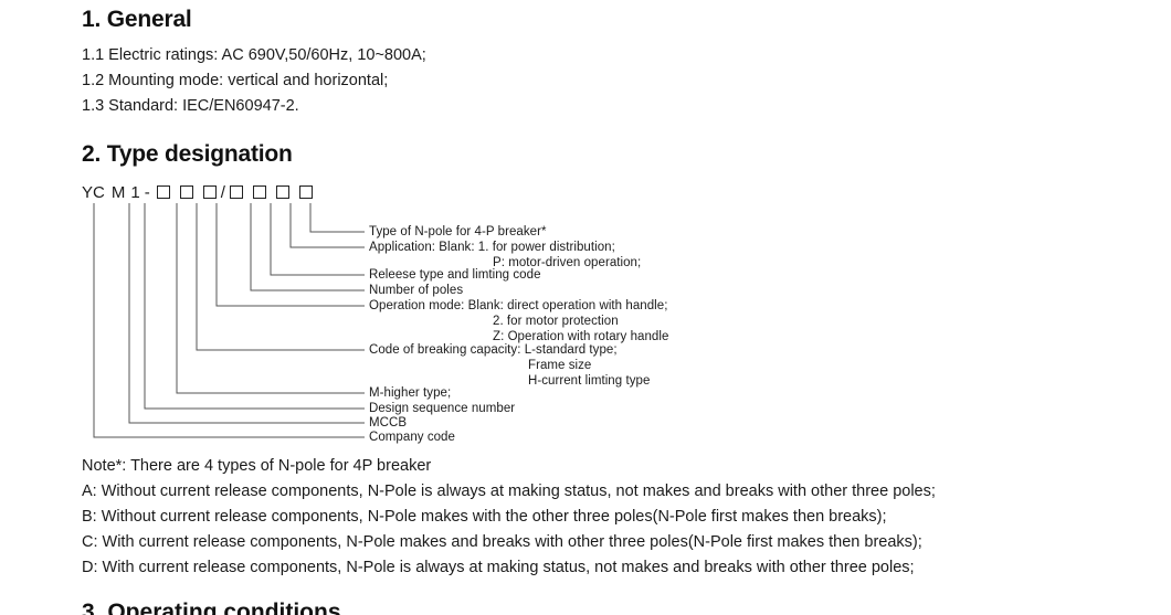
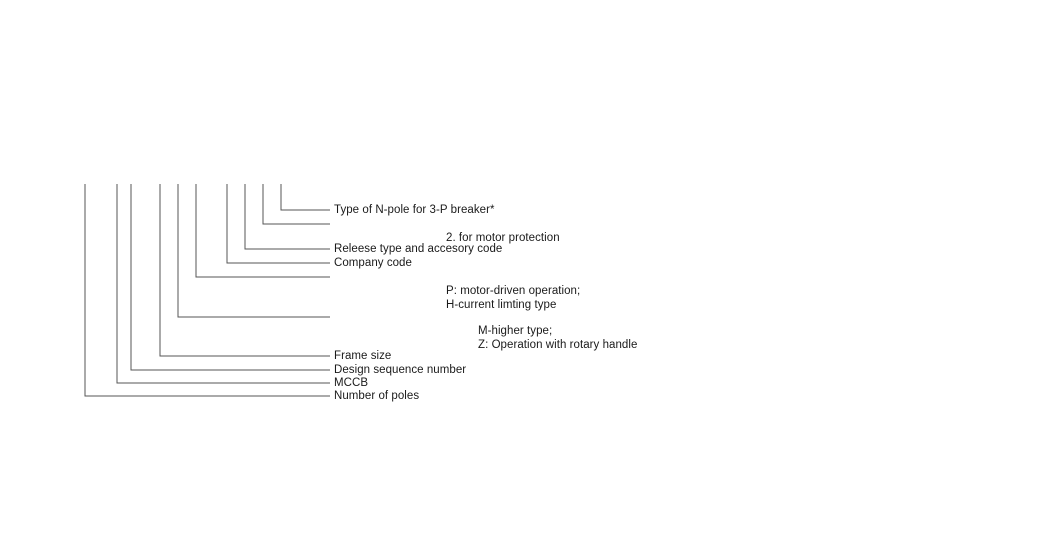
- 1. General
- 1.1 Electric ratings: AC 690V,50/60Hz, 10~800A;
- 1.2 Mounting mode: vertical and horizontal;
- 1.3 Standard: IEC/EN60947-2.
- 2. Type designation
- YC
- M
- 1
- -
- /
- Type of N-pole for 4-P breaker*
+ Type of N-pole for 3-P breaker*
- Application: Blank: 1. for power distribution;
- P: motor-driven operation;
+ 2. for motor protection
- Releese type and limting code
+ Releese type and accesory code
- Number of poles
+ Company code
- Operation mode: Blank: direct operation with handle;
- 2. for motor protection
+ P: motor-driven operation;
- Z: Operation with rotary handle
+ H-current limting type
- Code of breaking capacity: L-standard type;
- Frame size
+ M-higher type;
- H-current limting type
+ Z: Operation with rotary handle
- M-higher type;
+ Frame size
  Design sequence number
  MCCB
- Company code
+ Number of poles
- Note*: There are 4 types of N-pole for 4P breaker
- A: Without current release components, N-Pole is always at making status, not makes and breaks with other three poles;
- B: Without current release components, N-Pole makes with the other three poles(N-Pole first makes then breaks);
- C: With current release components, N-Pole makes and breaks with other three poles(N-Pole first makes then breaks);
- D: With current release components, N-Pole is always at making status, not makes and breaks with other three poles;
- 3. Operating conditions
